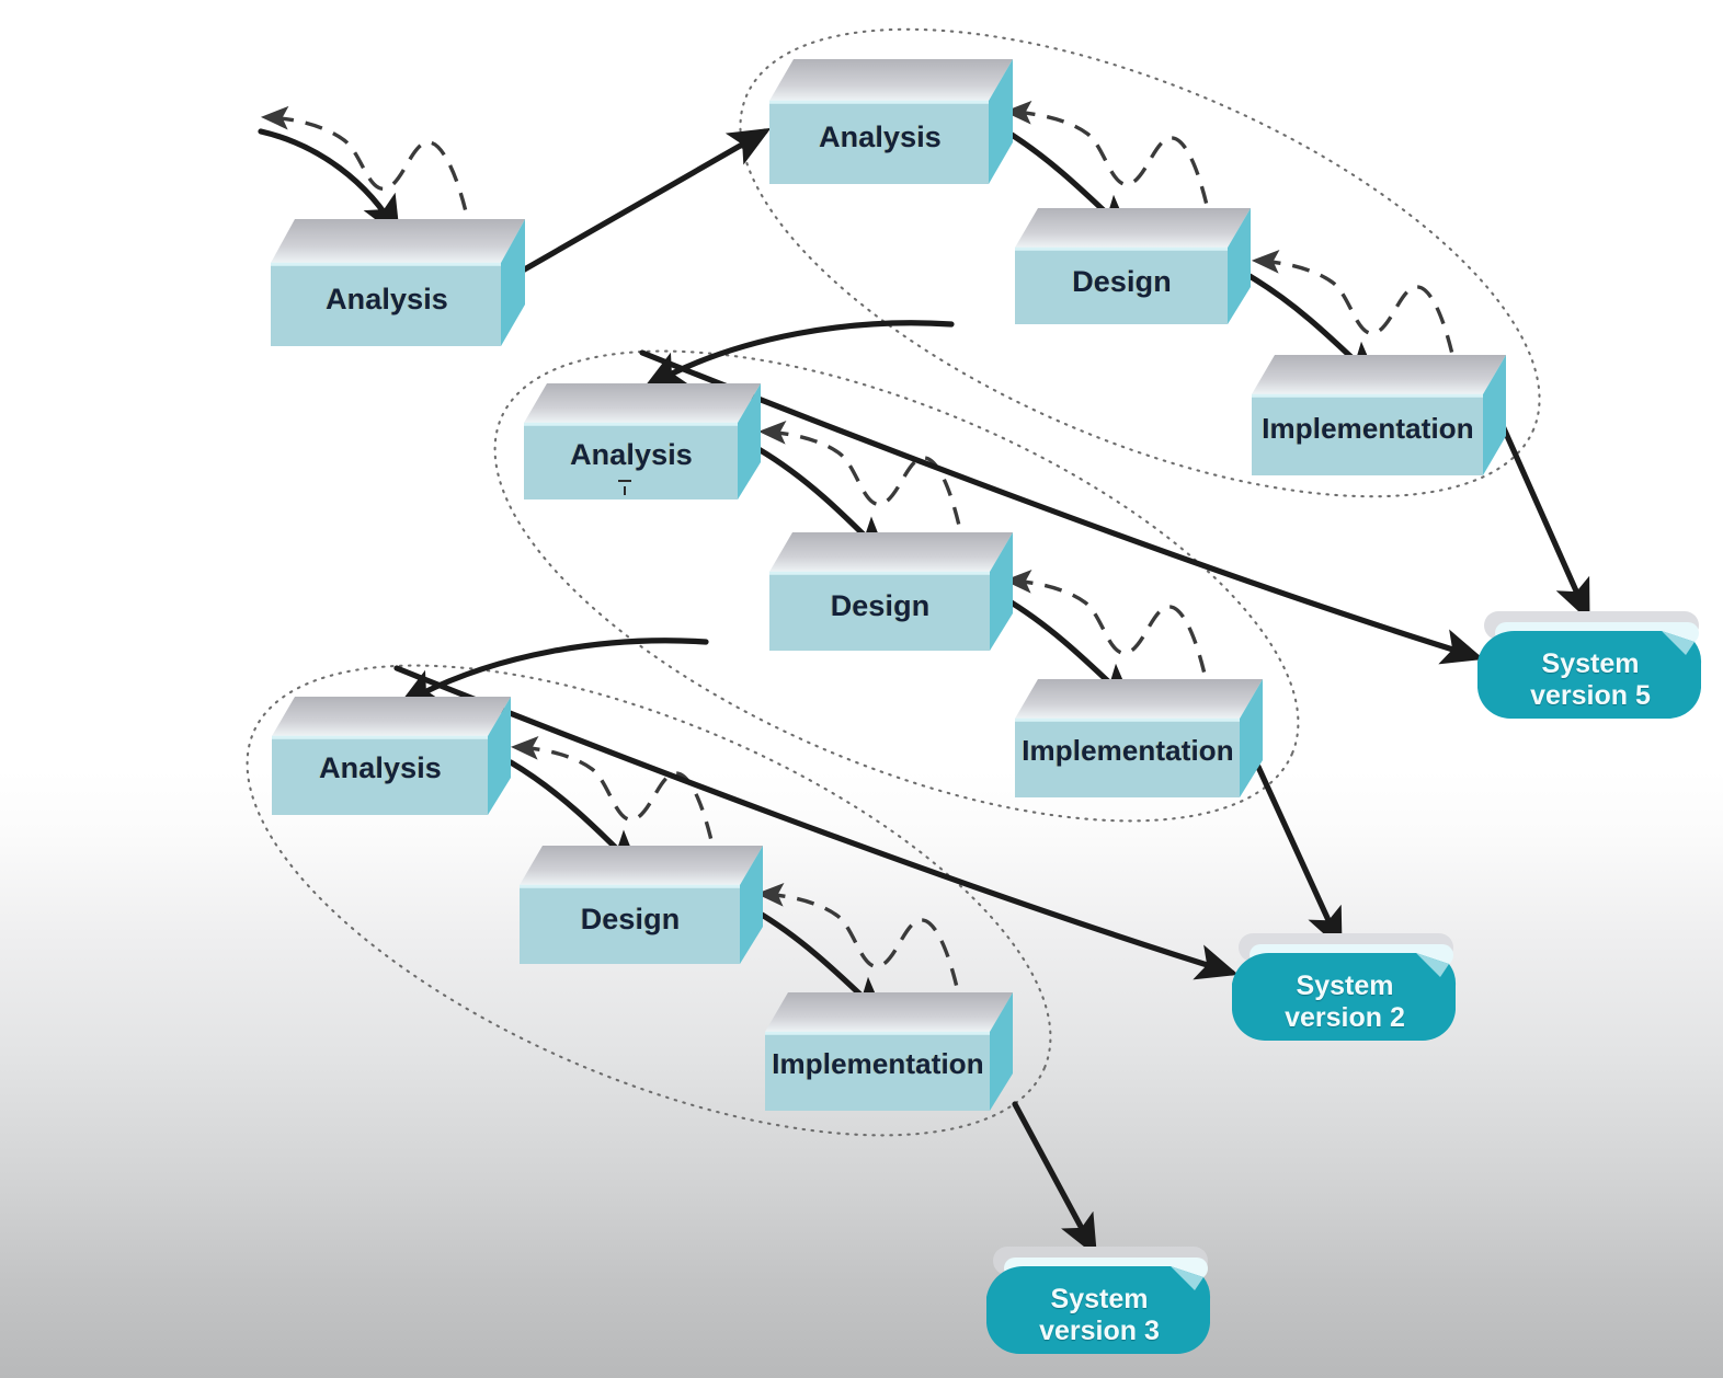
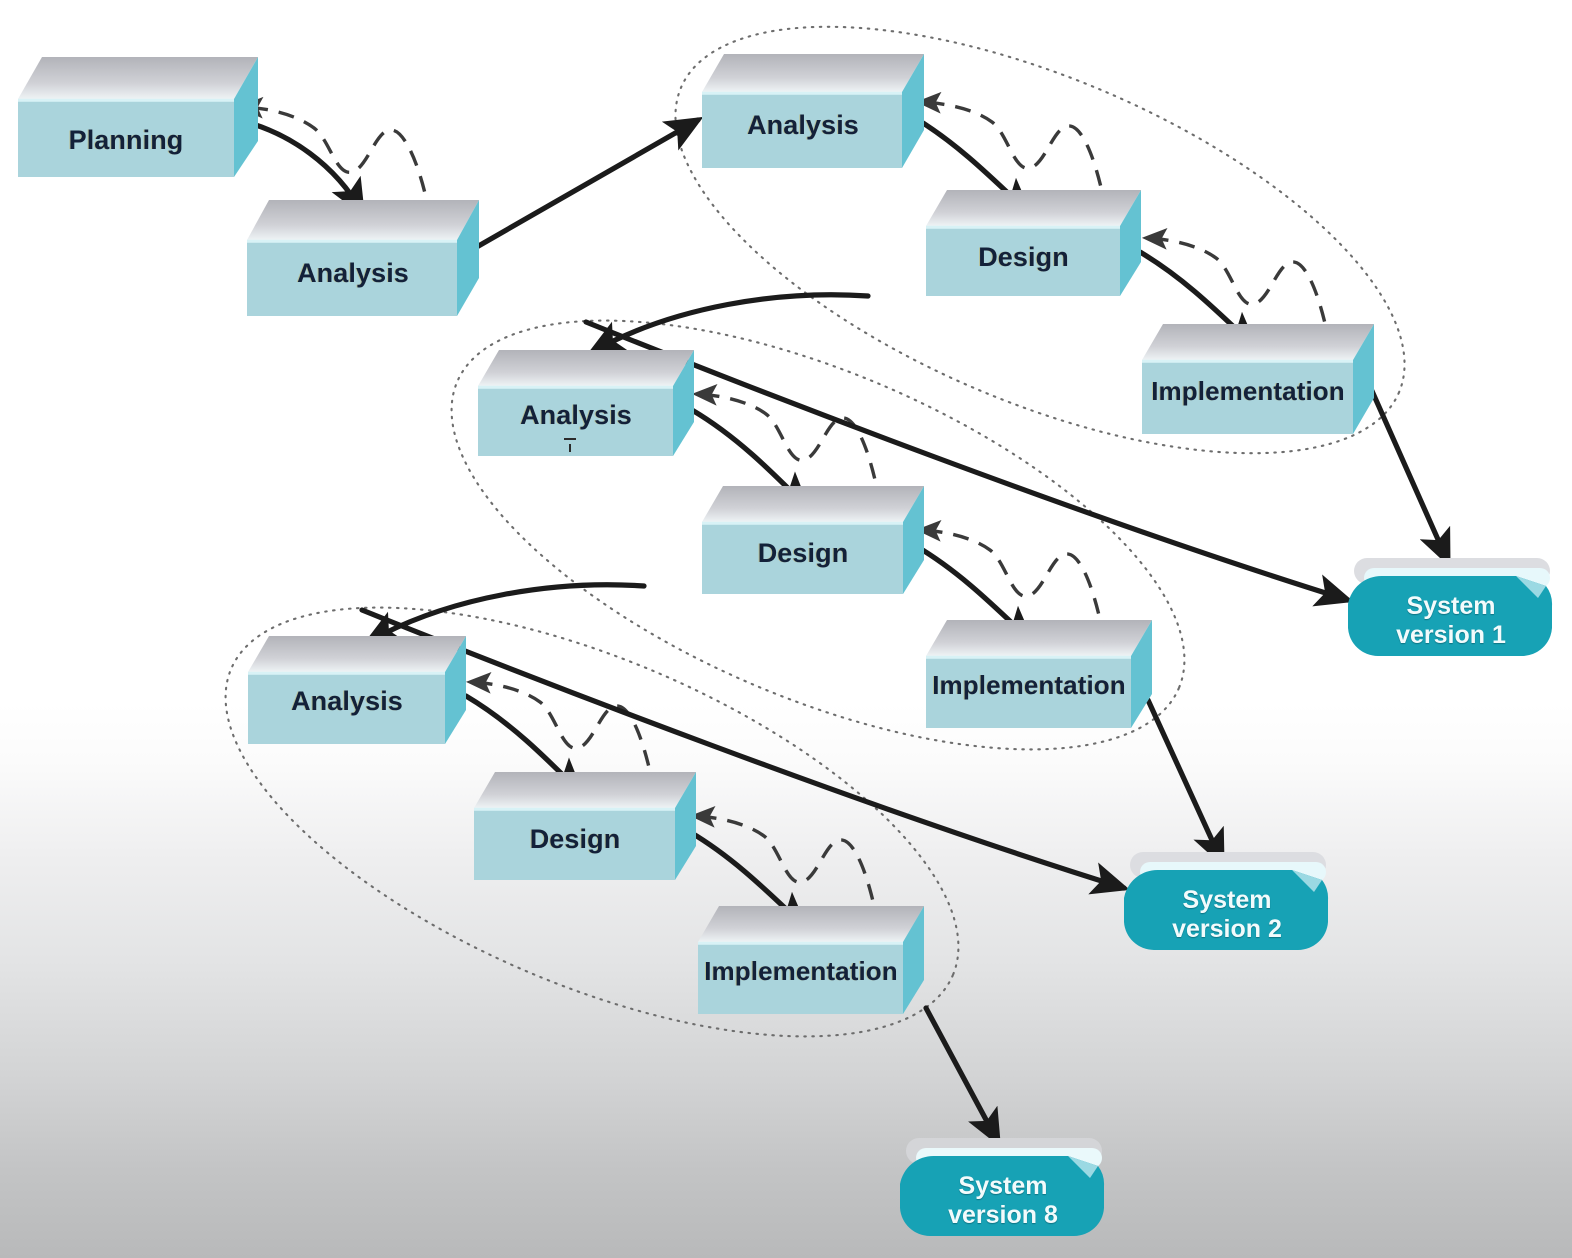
+ Planning
  Analysis
  Analysis
  Design
  Implementation
  Analysis
  Design
  Implementation
  Analysis
  Design
  Implementation
  System
- version 5
+ version 1
  System
  version 2
  System
- version 3
+ version 8
